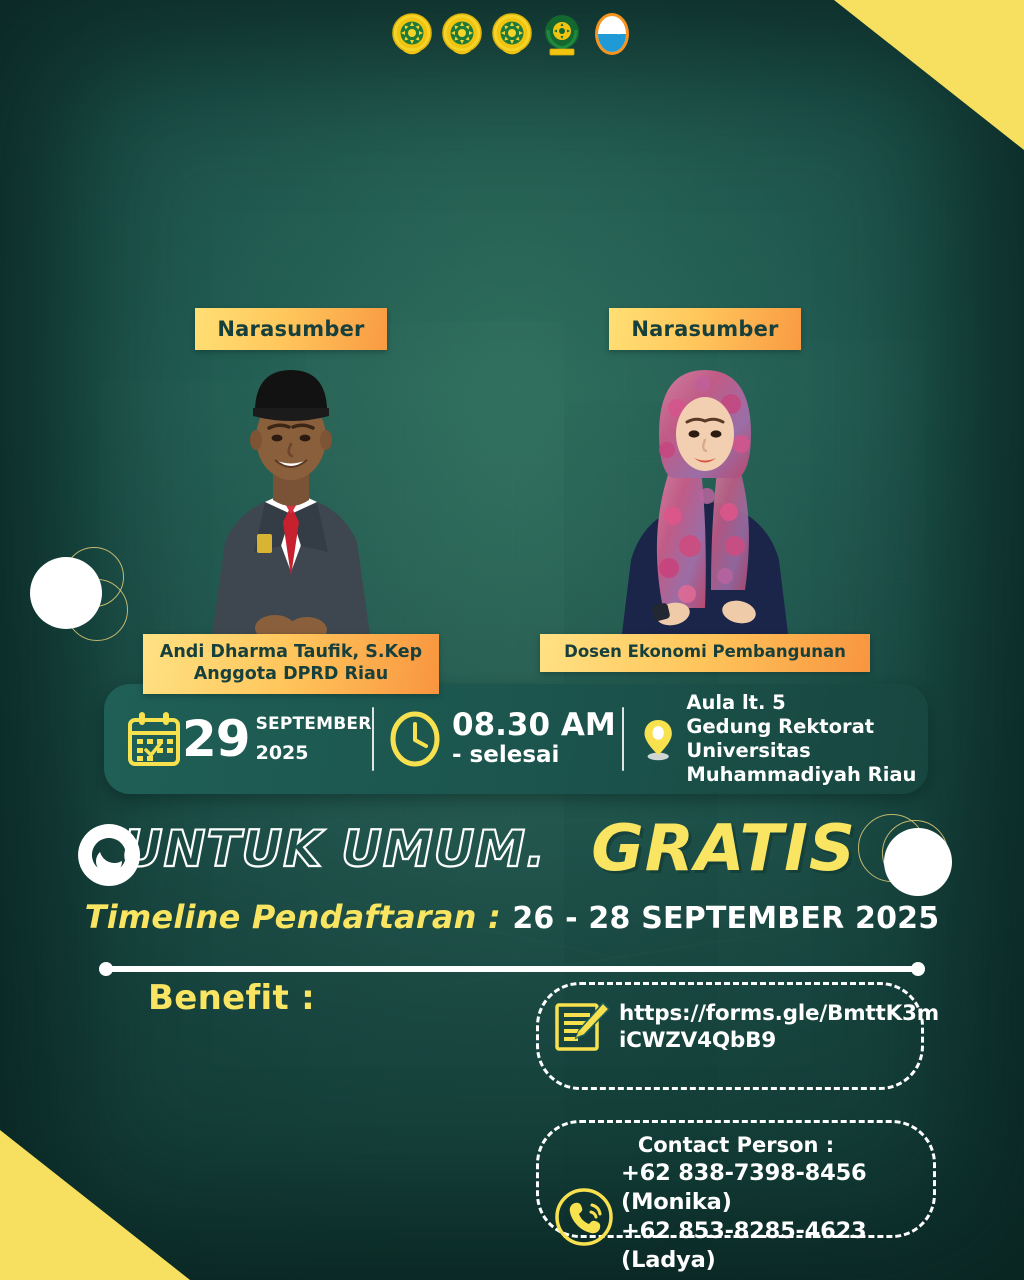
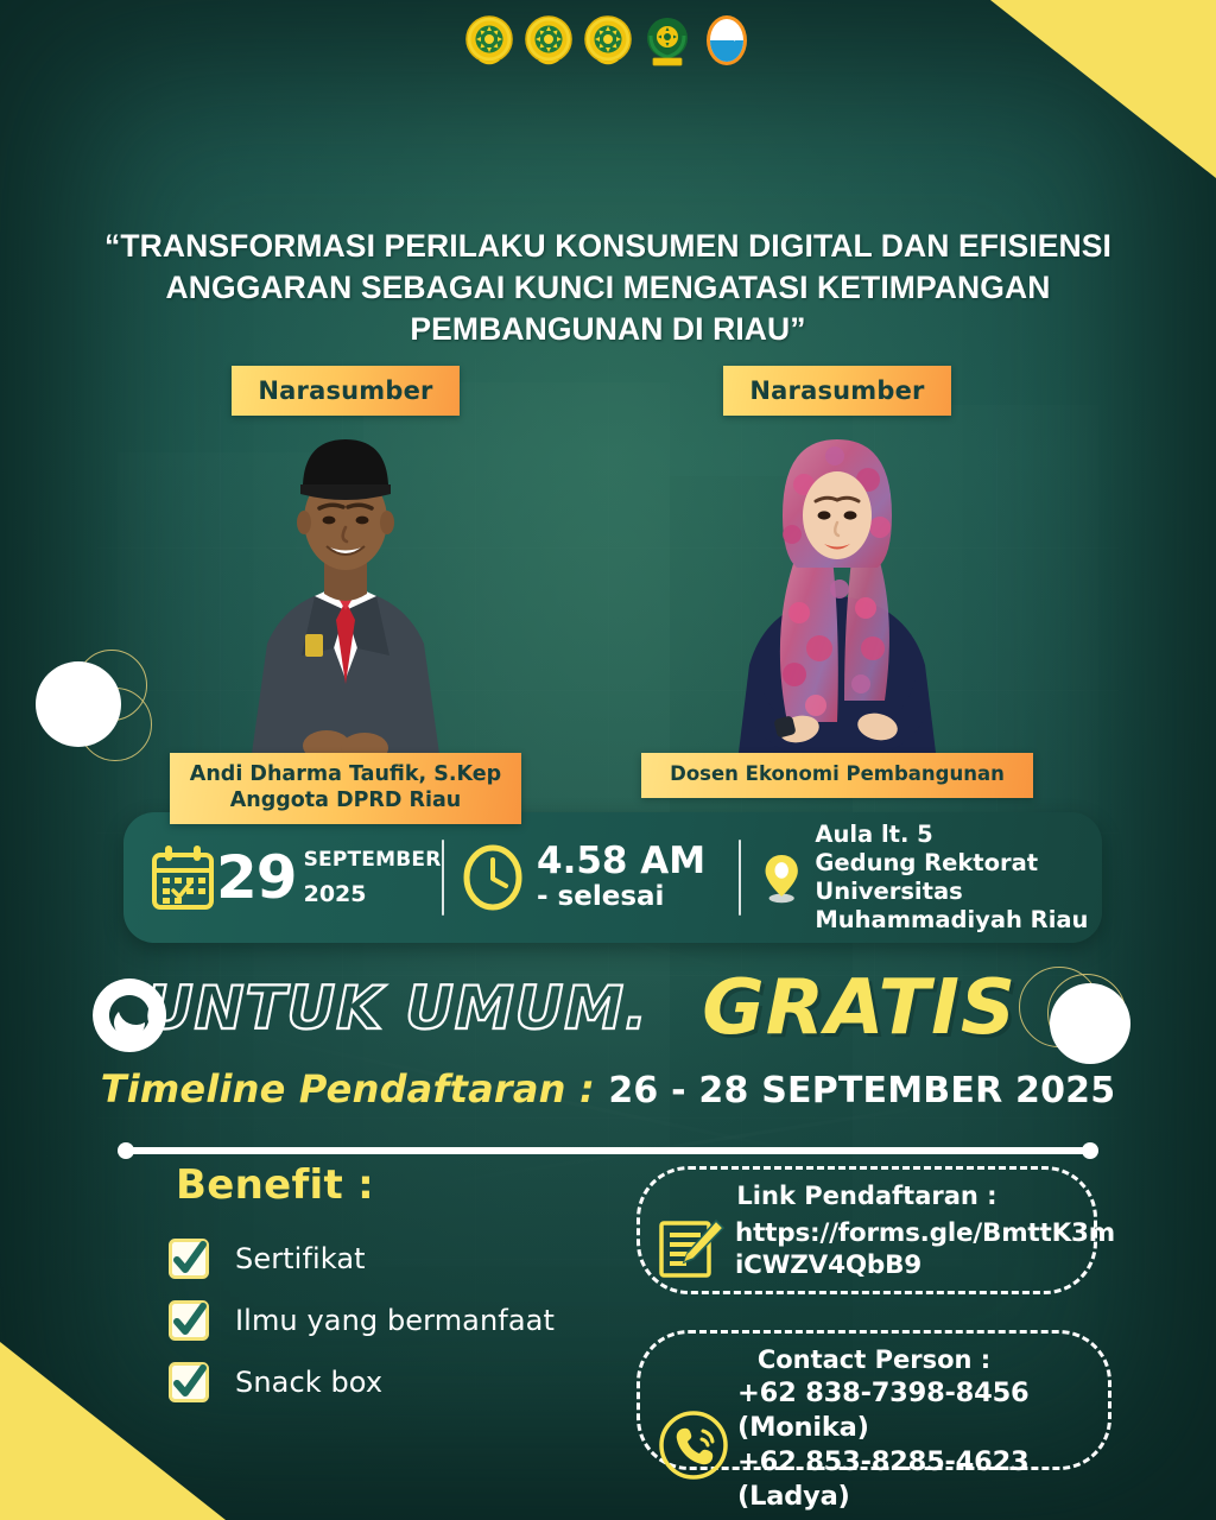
+ “TRANSFORMASI PERILAKU KONSUMEN DIGITAL DAN EFISIENSI
+ ANGGARAN SEBAGAI KUNCI MENGATASI KETIMPANGAN
+ PEMBANGUNAN DI RIAU”
  Narasumber
  Andi Dharma Taufik, S.Kep
  Anggota DPRD Riau
  Narasumber
  Dosen Ekonomi Pembangunan
  29
  SEPTEMBER
  2025
- 08.30 AM
+ 4.58 AM
  - selesai
  Aula lt. 5
  Gedung Rektorat Universitas
  Muhammadiyah Riau
  UNTUK UMUM.
  GRATIS
  Timeline Pendaftaran : 26 - 28 SEPTEMBER 2025
  Benefit :
+ Sertifikat
+ Ilmu yang bermanfaat
+ Snack box
+ Link Pendaftaran :
  https://forms.gle/BmttK3m
  iCWZV4QbB9
  Contact Person :
  +62 838-7398-8456 (Monika)
  +62 853-8285-4623 (Ladya)
